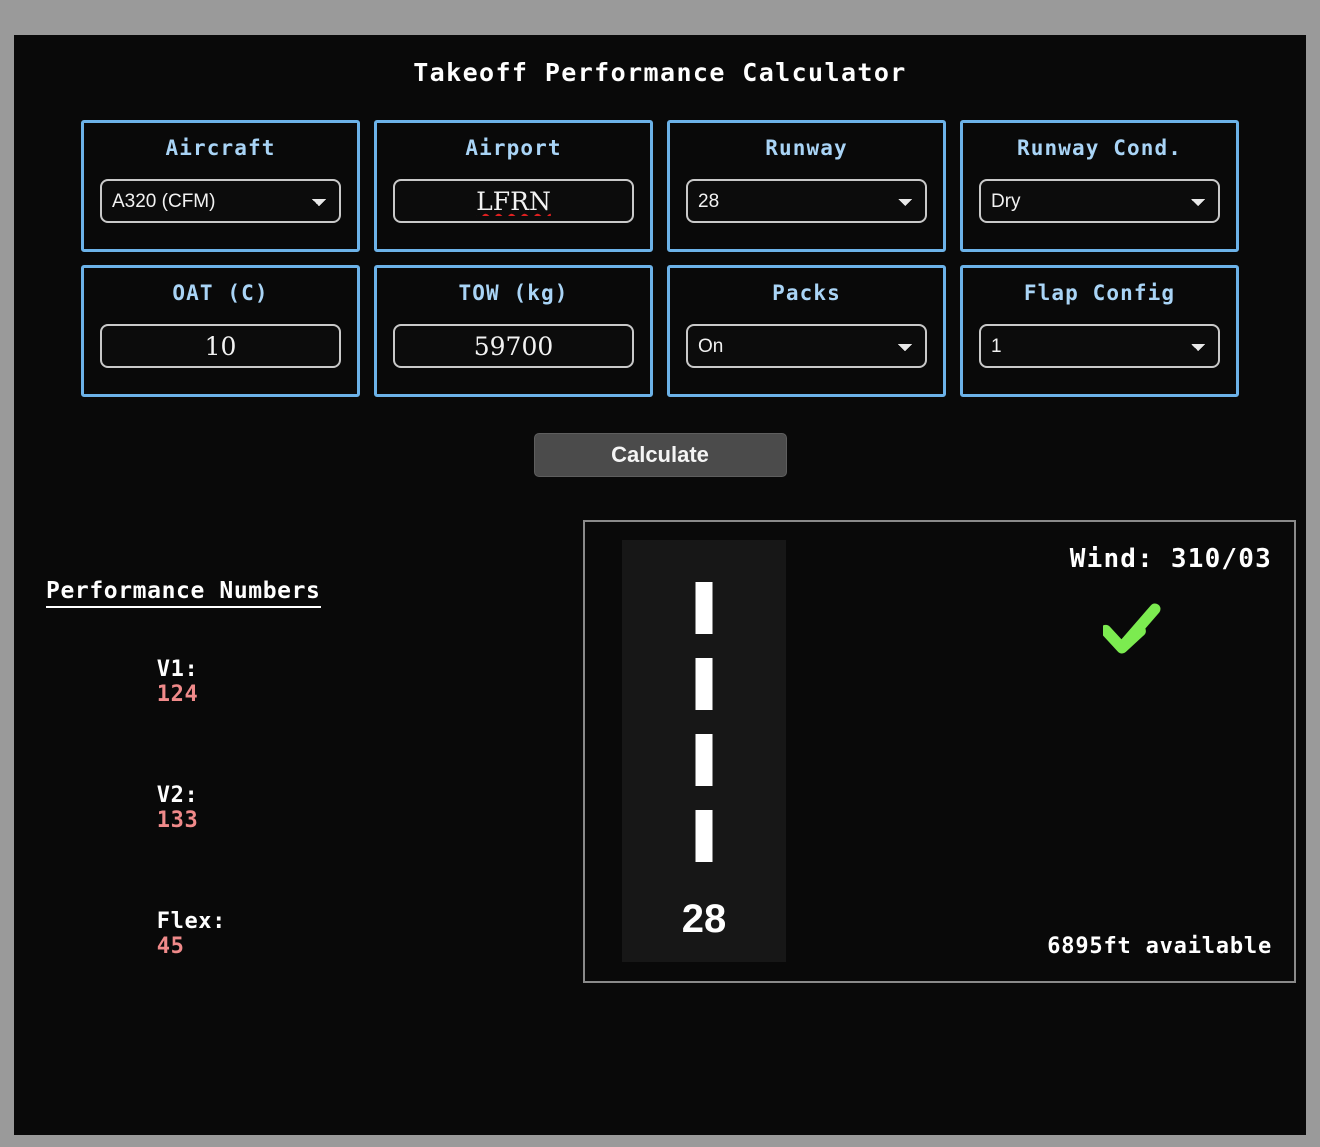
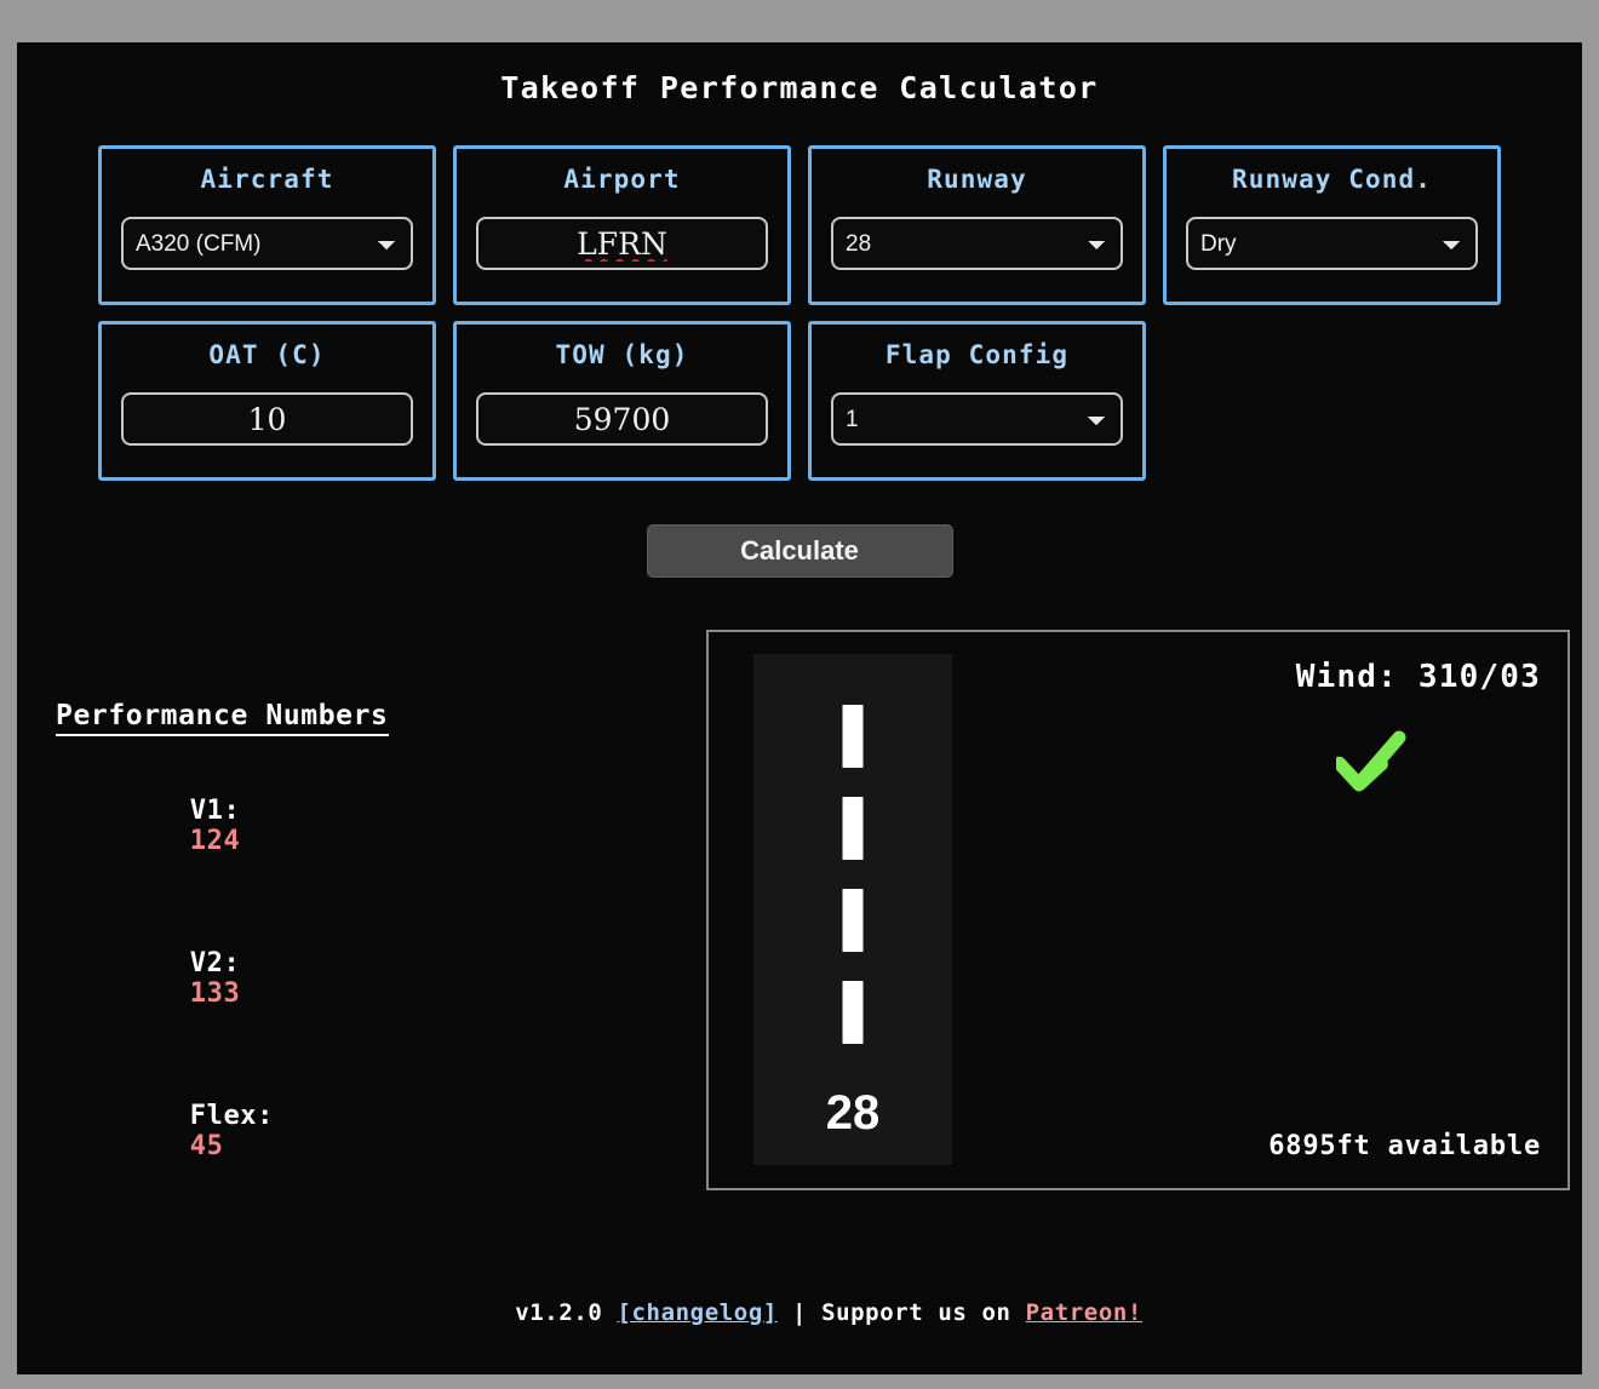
  Takeoff Performance Calculator
  Aircraft
  A320 (CFM)
  Airport
  LFRN
  Runway
  28
  Runway Cond.
  Dry
  OAT (C)
  10
  TOW (kg)
  59700
- Packs
- On
  Flap Config
  1
  Calculate
  Performance Numbers
  V1: 124
  V2: 133
  Flex: 45
  28
  Wind: 310/03
  6895ft available
+ v1.2.0 [changelog] | Support us on Patreon!
